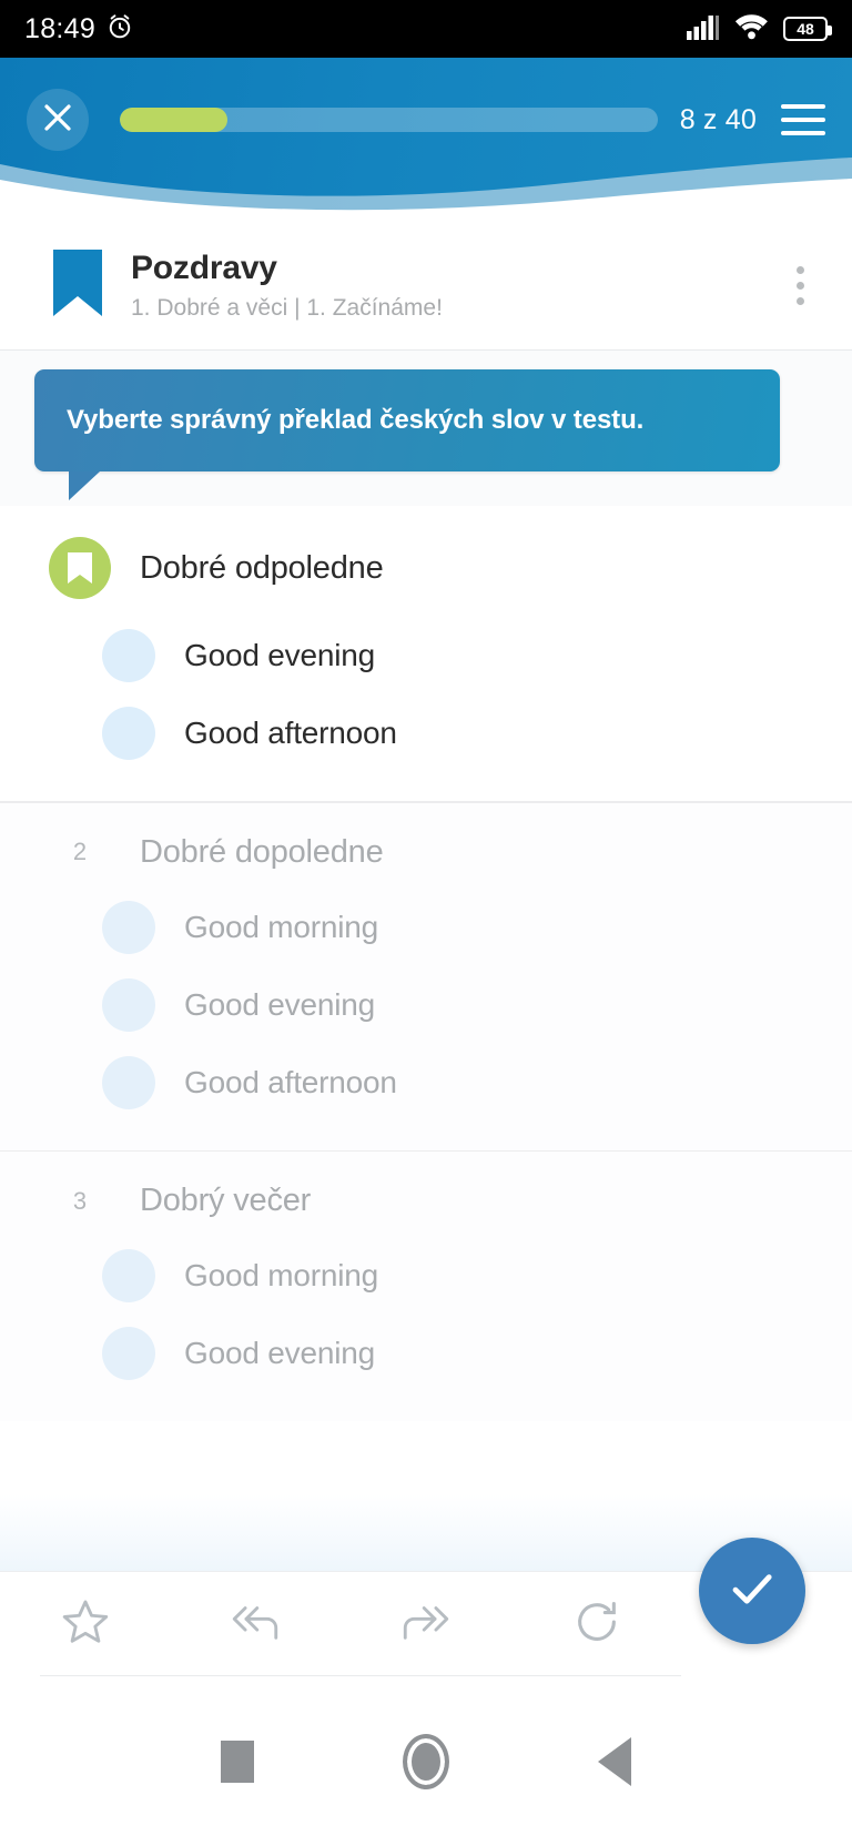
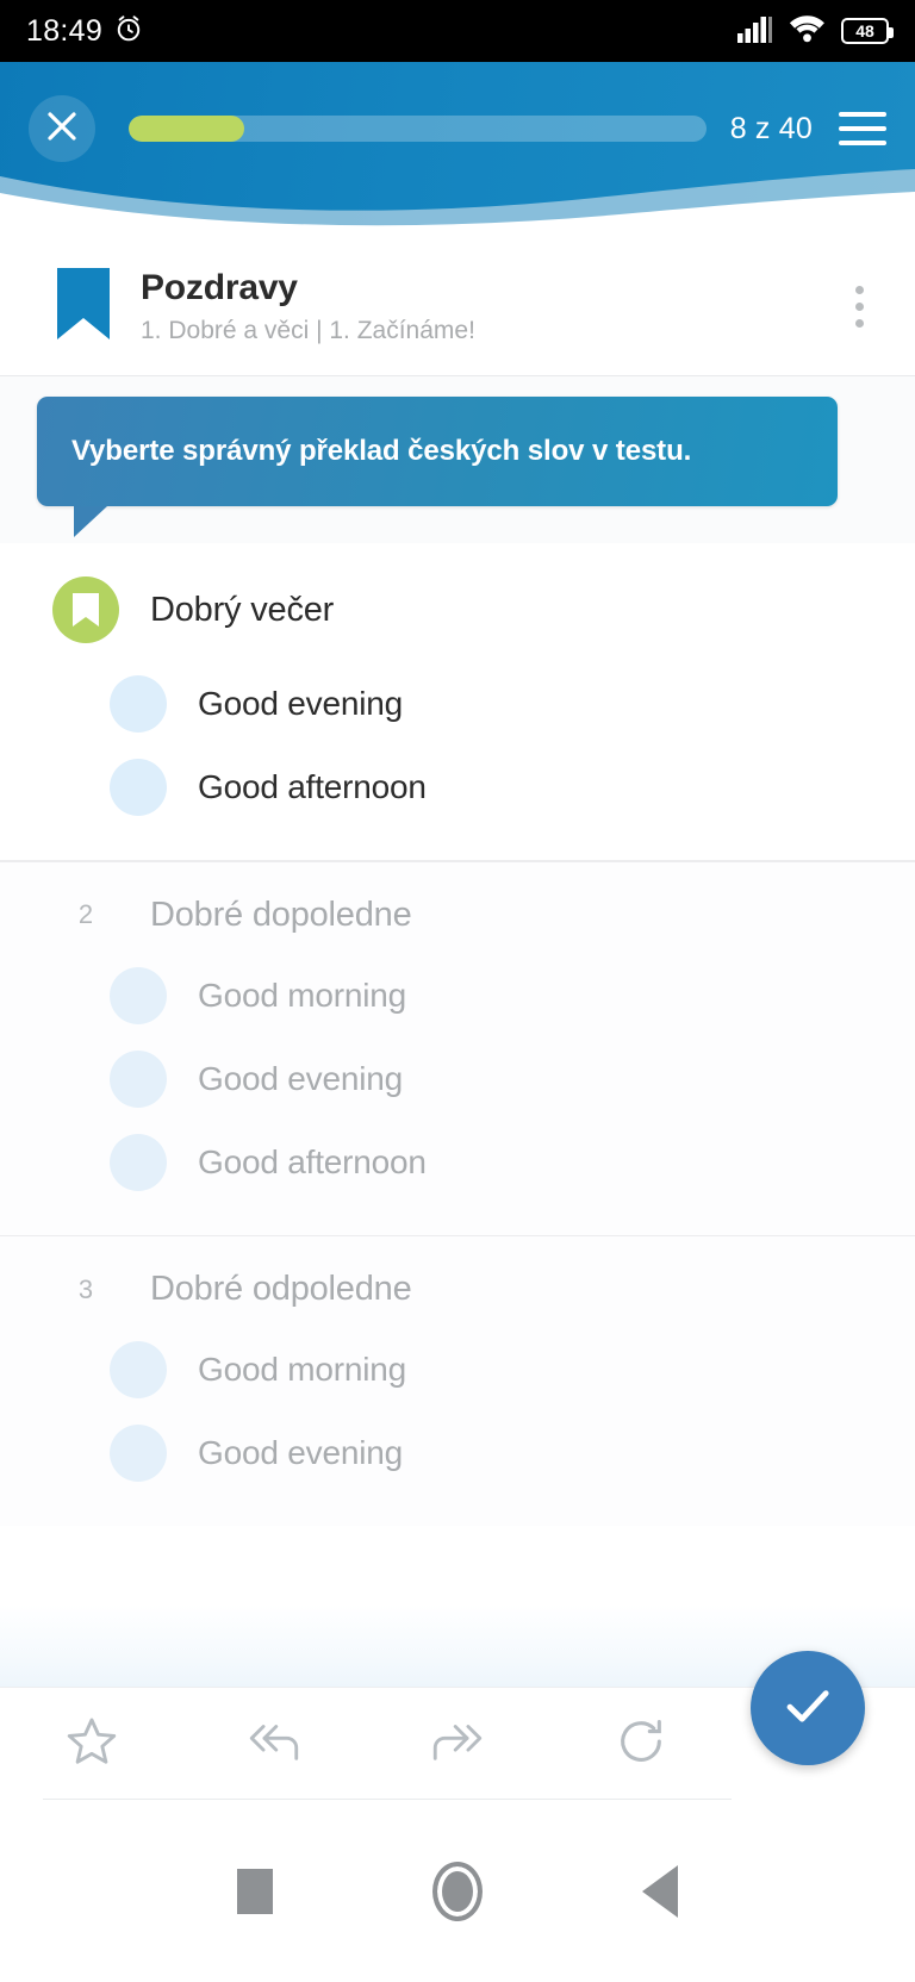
  18:49
  48
  8 z 40
  Pozdravy
  1. Dobré a věci | 1. Začínáme!
  Vyberte správný překlad českých slov v testu.
- Dobré odpoledne
+ Dobrý večer
  Good evening
  Good afternoon
  2
  Dobré dopoledne
  Good morning
  Good evening
  Good afternoon
  3
- Dobrý večer
+ Dobré odpoledne
  Good morning
  Good evening
